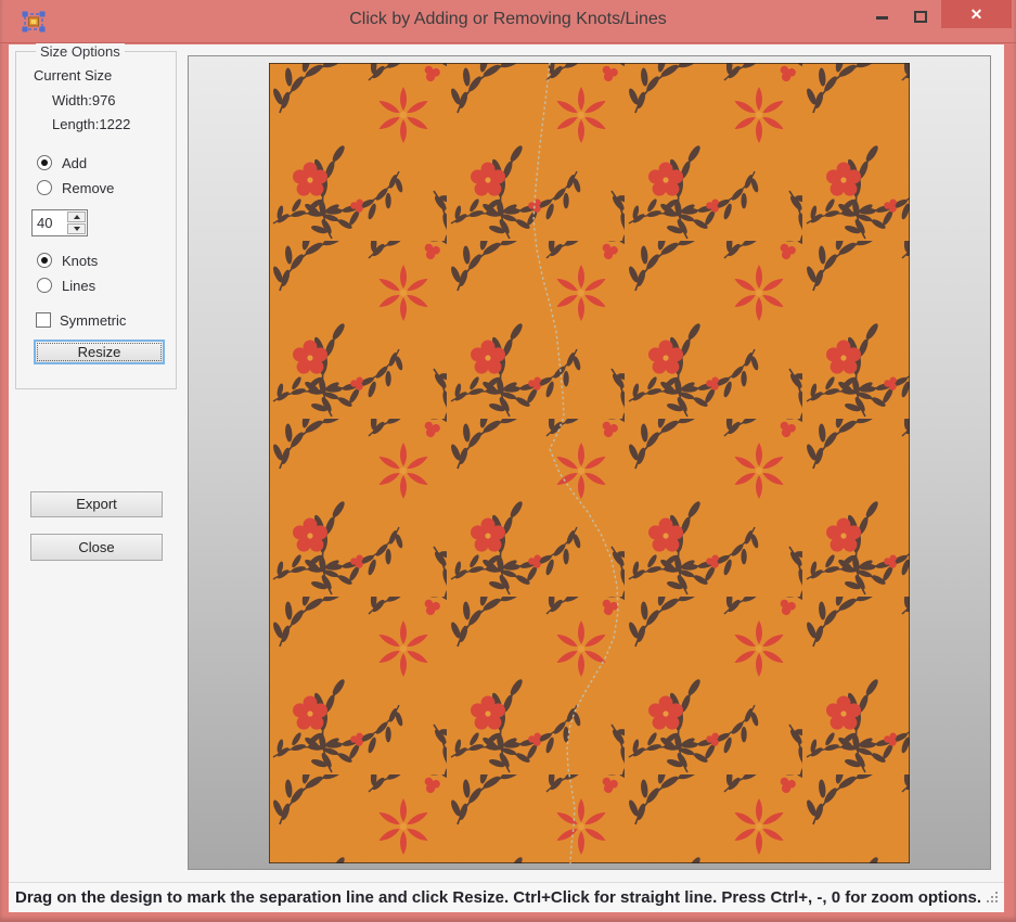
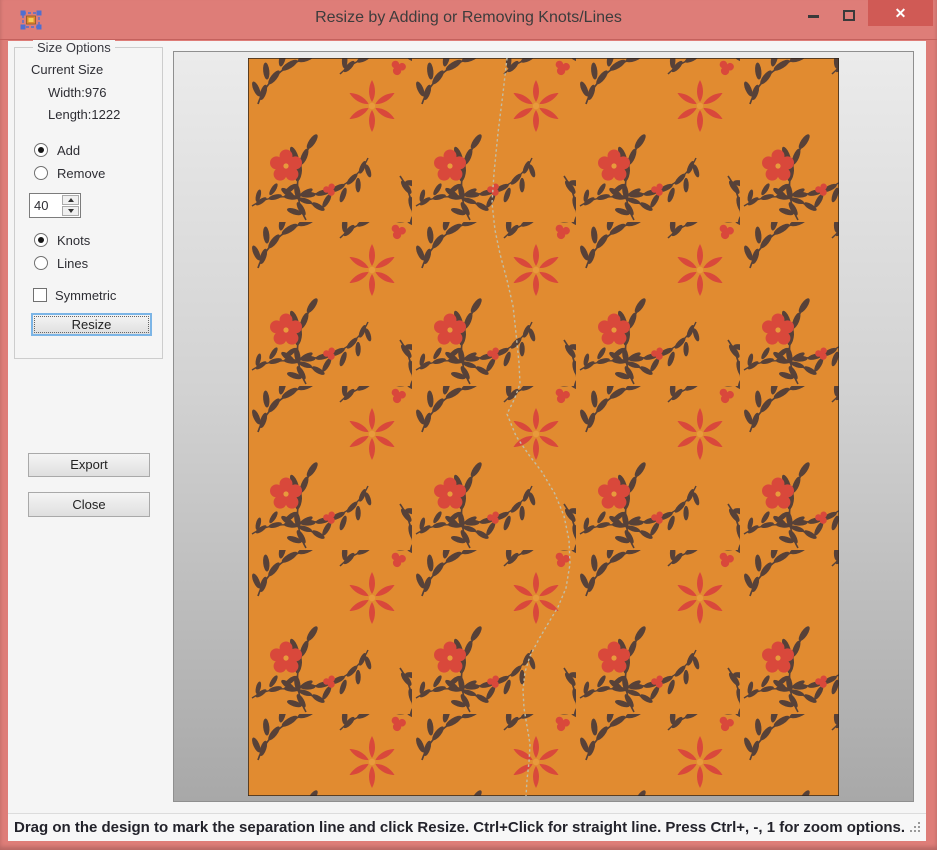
- Click by Adding or Removing Knots/Lines
+ Resize by Adding or Removing Knots/Lines
  ✕
  Size Options
  Current Size
  Width:976
  Length:1222
  Add
  Remove
  40
  Knots
  Lines
  Symmetric
  Resize
  Export
  Close
- Drag on the design to mark the separation line and click Resize. Ctrl+Click for straight line. Press Ctrl+, -, 0 for zoom options.
+ Drag on the design to mark the separation line and click Resize. Ctrl+Click for straight line. Press Ctrl+, -, 1 for zoom options.
